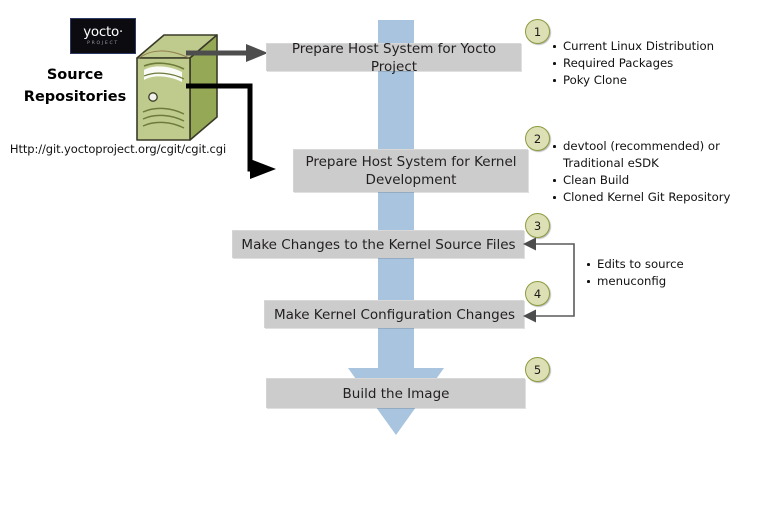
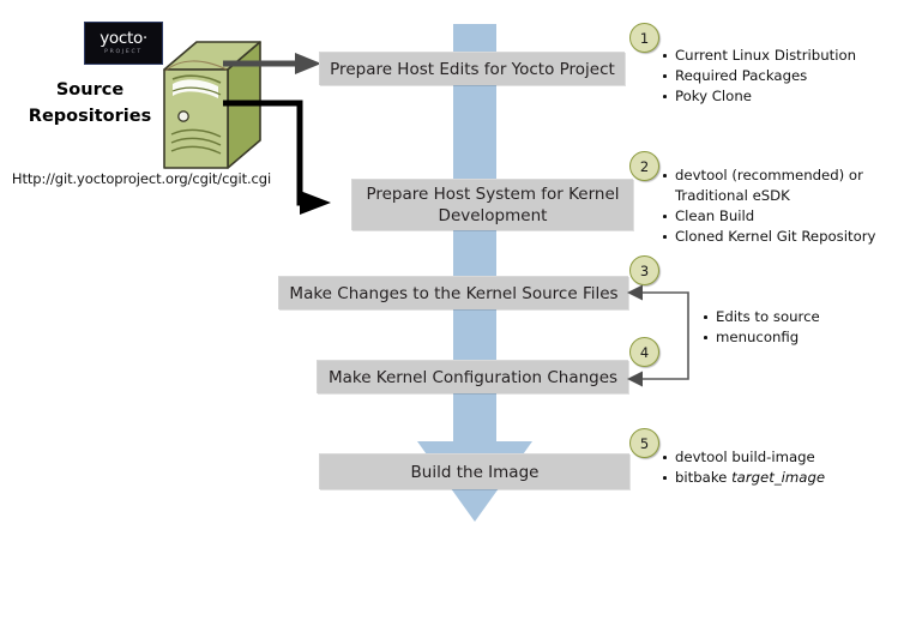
  yocto·
  Source
  Repositories
  Http://git.yoctoproject.org/cgit/cgit.cgi
- Prepare Host System for Yocto Project
+ Prepare Host Edits for Yocto Project
  Prepare Host System for Kernel Development
  Make Changes to the Kernel Source Files
  Make Kernel Configuration Changes
  Build the Image
  1
  2
  3
  4
  5
  Current Linux Distribution
  Required Packages
  Poky Clone
  devtool (recommended) or Traditional eSDK
  Clean Build
  Cloned Kernel Git Repository
  Edits to source
  menuconfig
+ devtool build-image
+ bitbake target_image
